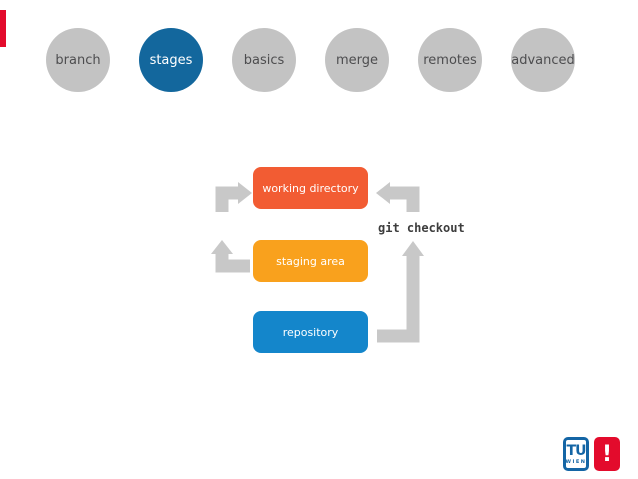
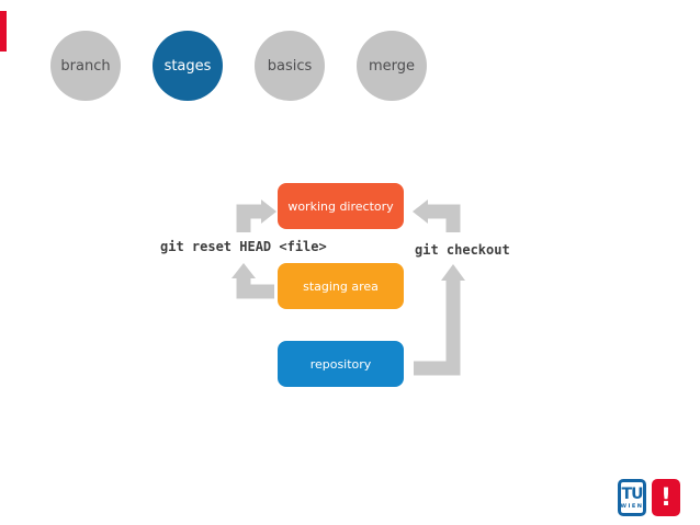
  branch
  stages
  basics
  merge
- remotes
- advanced
  working directory
  staging area
  repository
+ git reset HEAD <file>
  git checkout
  TU
  !
